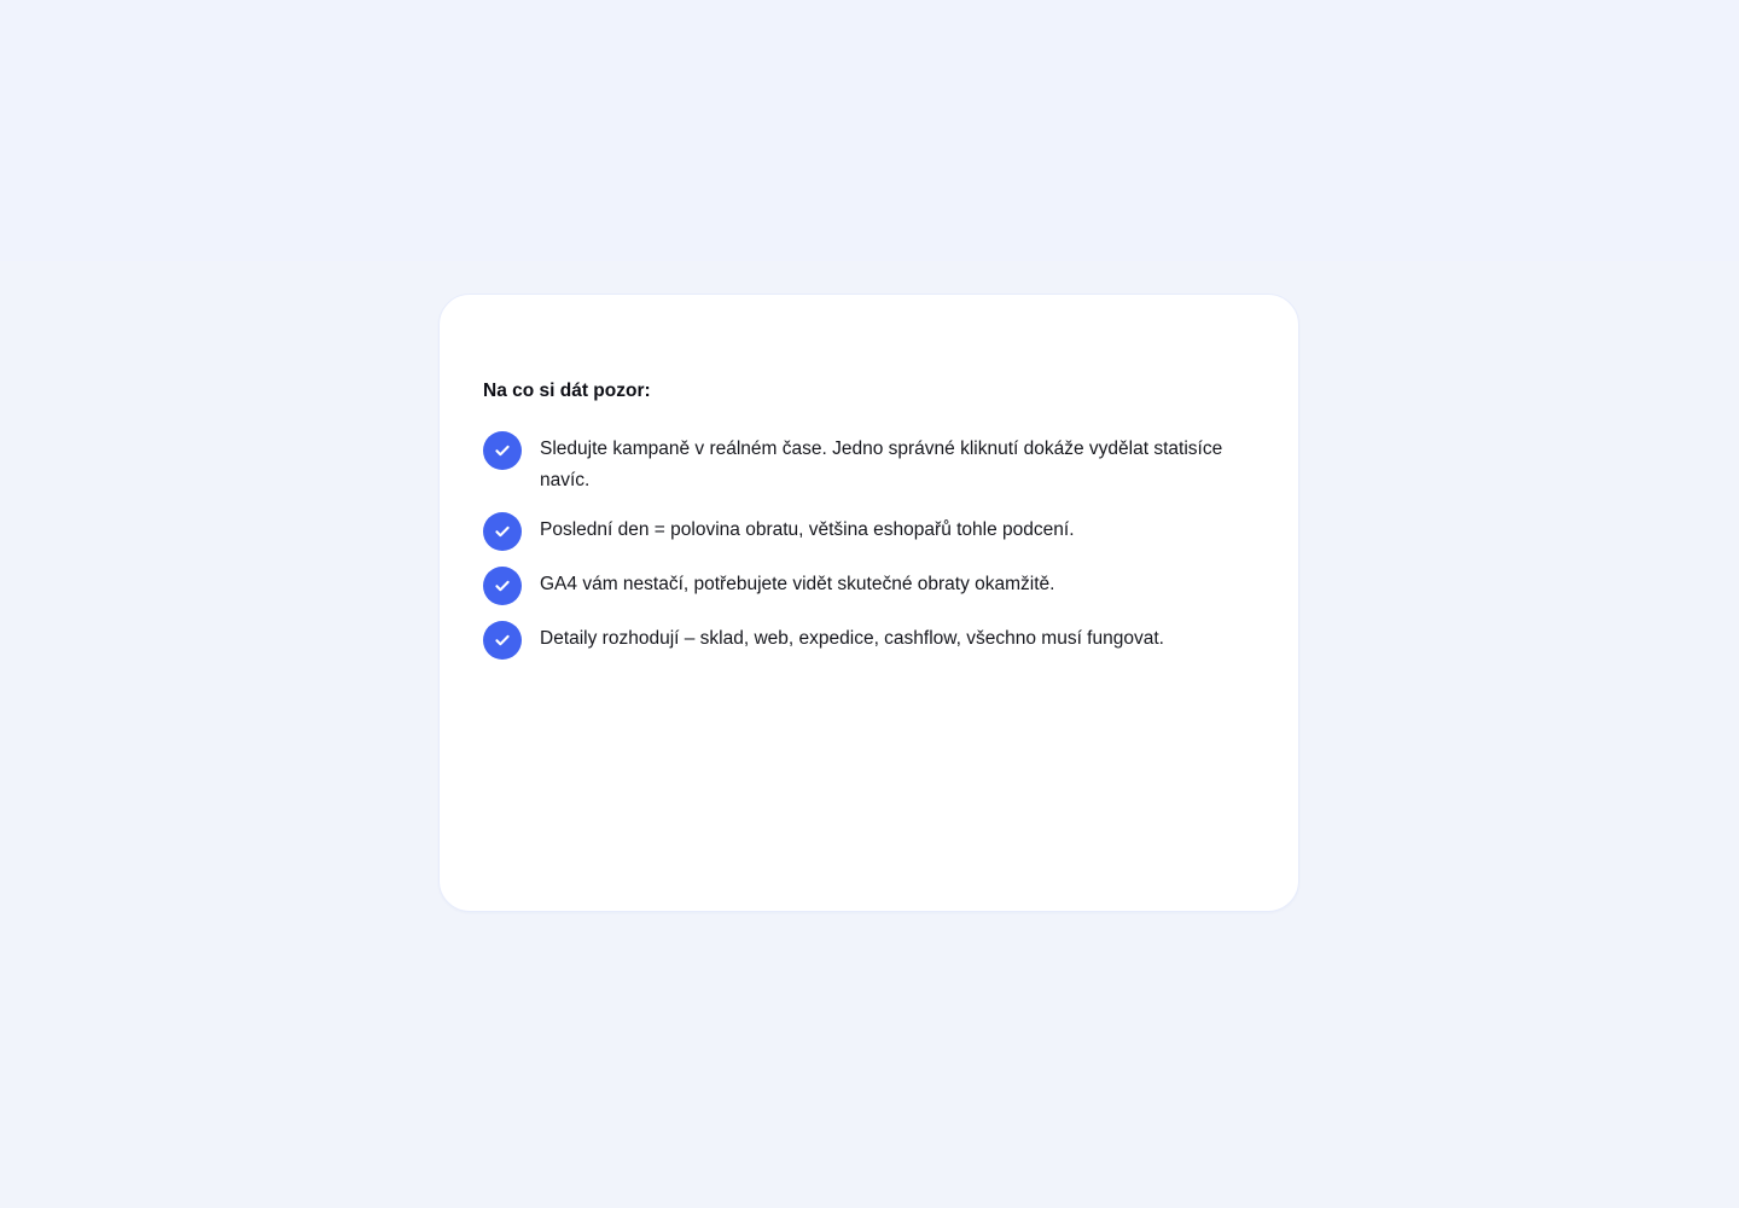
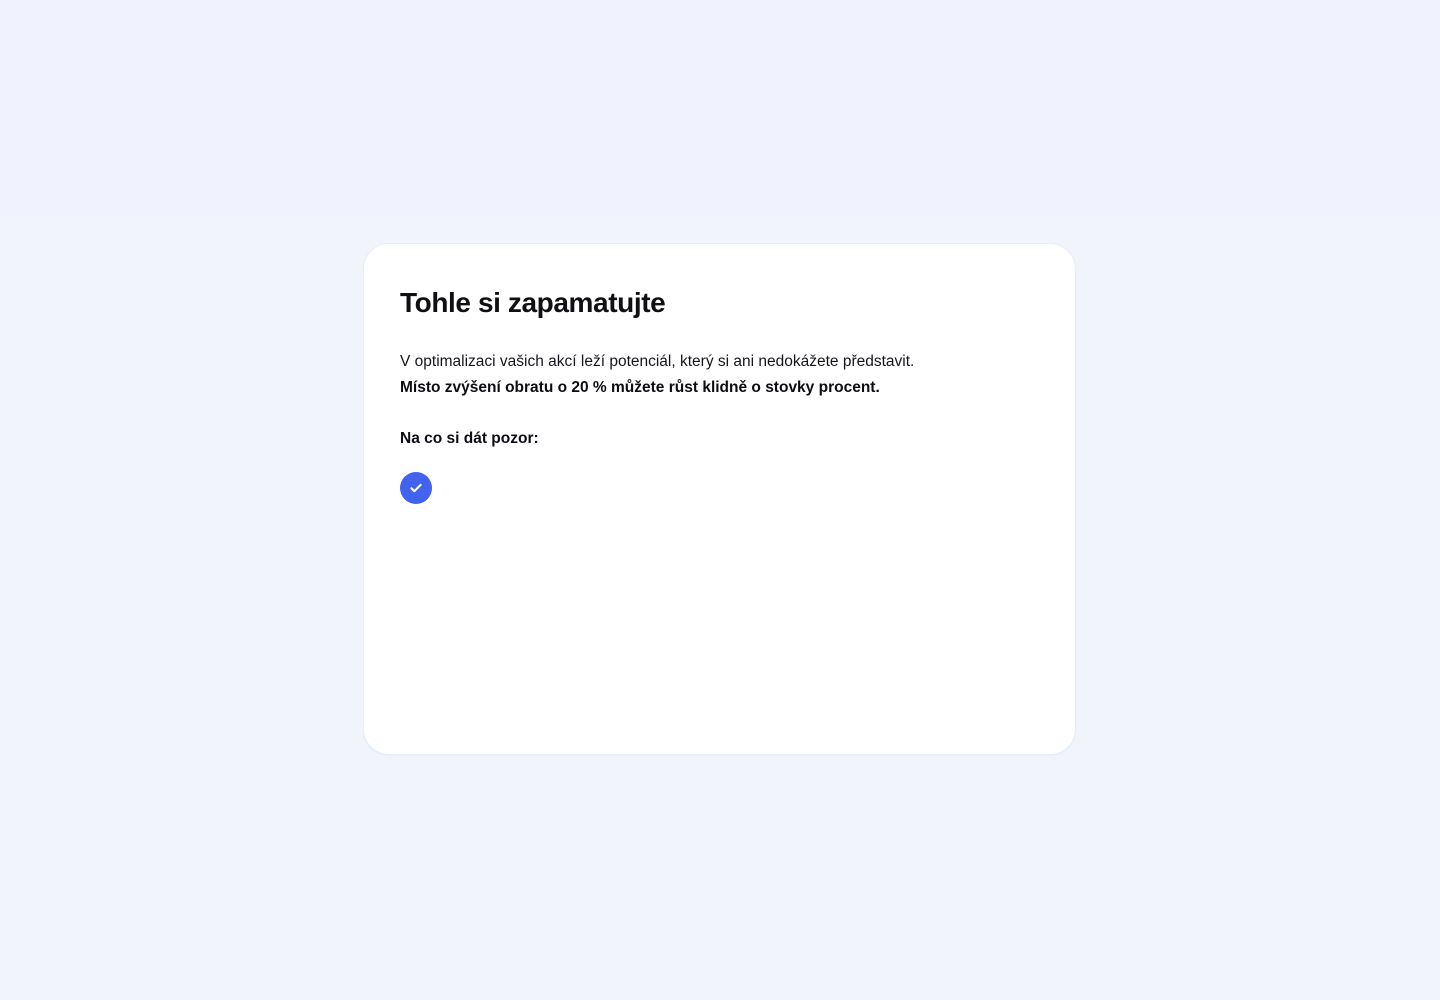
+ Tohle si zapamatujte
+ V optimalizaci vašich akcí leží potenciál, který si ani nedokážete představit.
+ Místo zvýšení obratu o 20 % můžete růst klidně o stovky procent.
  Na co si dát pozor:
- Sledujte kampaně v reálném čase. Jedno správné kliknutí dokáže vydělat statisíce navíc.
- Poslední den = polovina obratu, většina eshopařů tohle podcení.
- GA4 vám nestačí, potřebujete vidět skutečné obraty okamžitě.
- Detaily rozhodují – sklad, web, expedice, cashflow, všechno musí fungovat.
